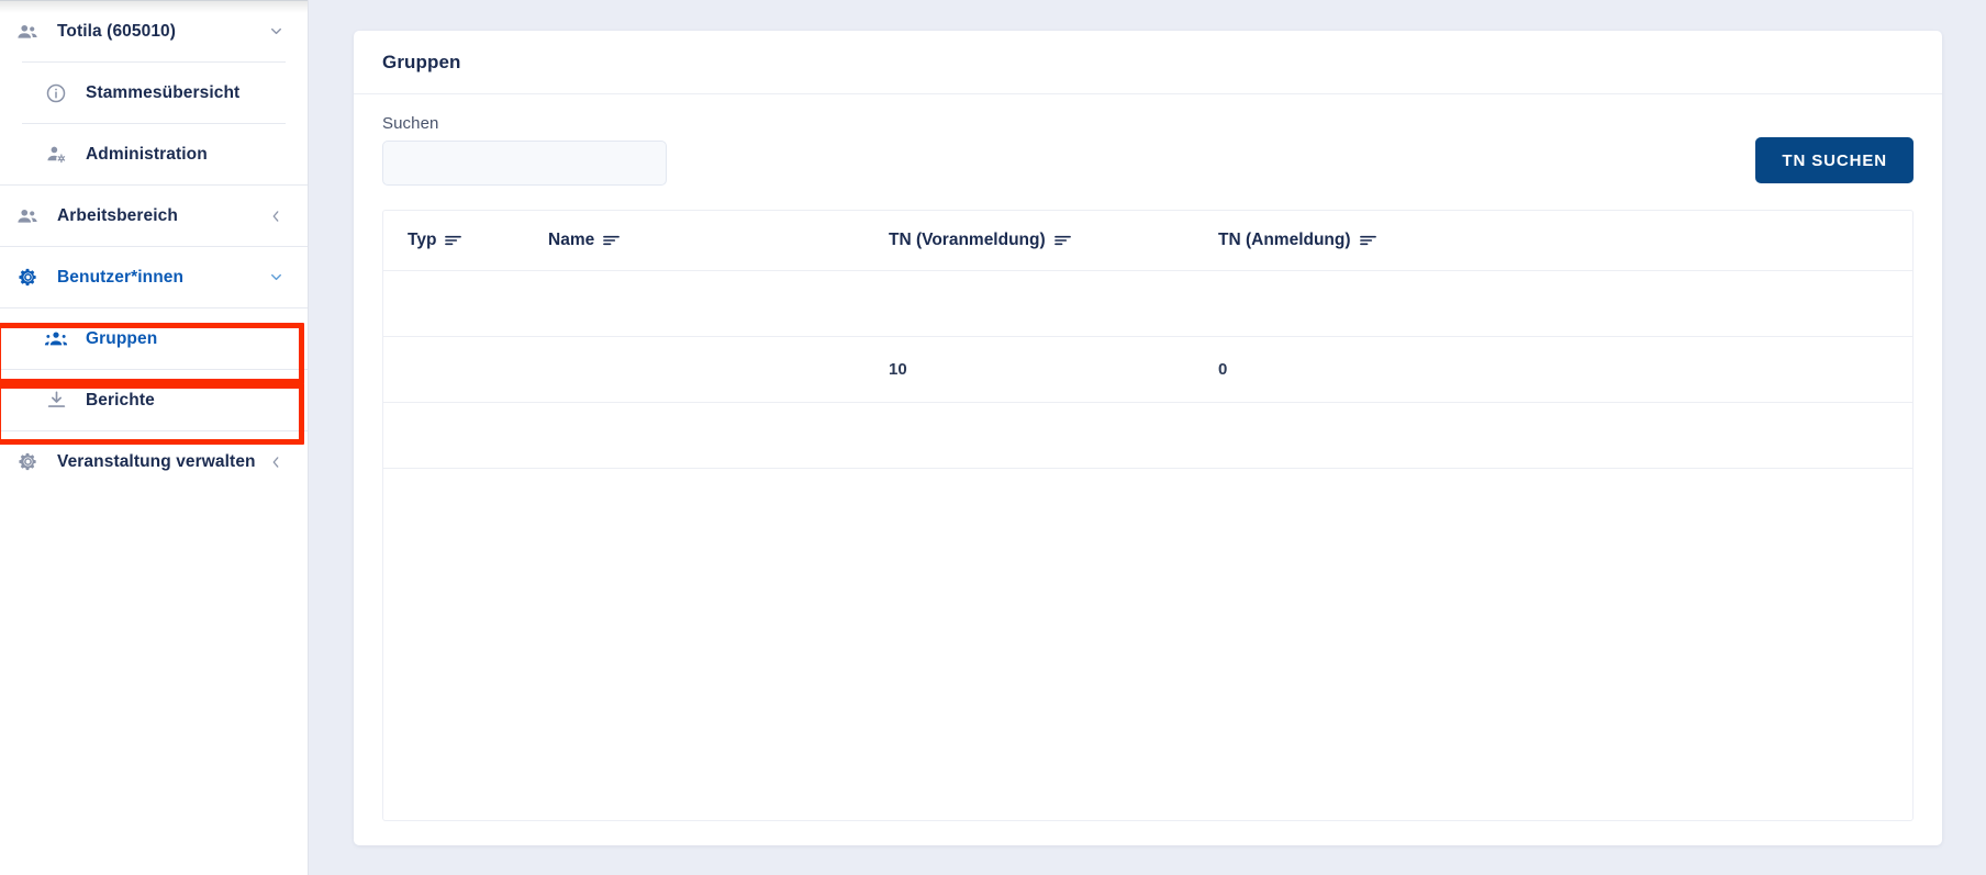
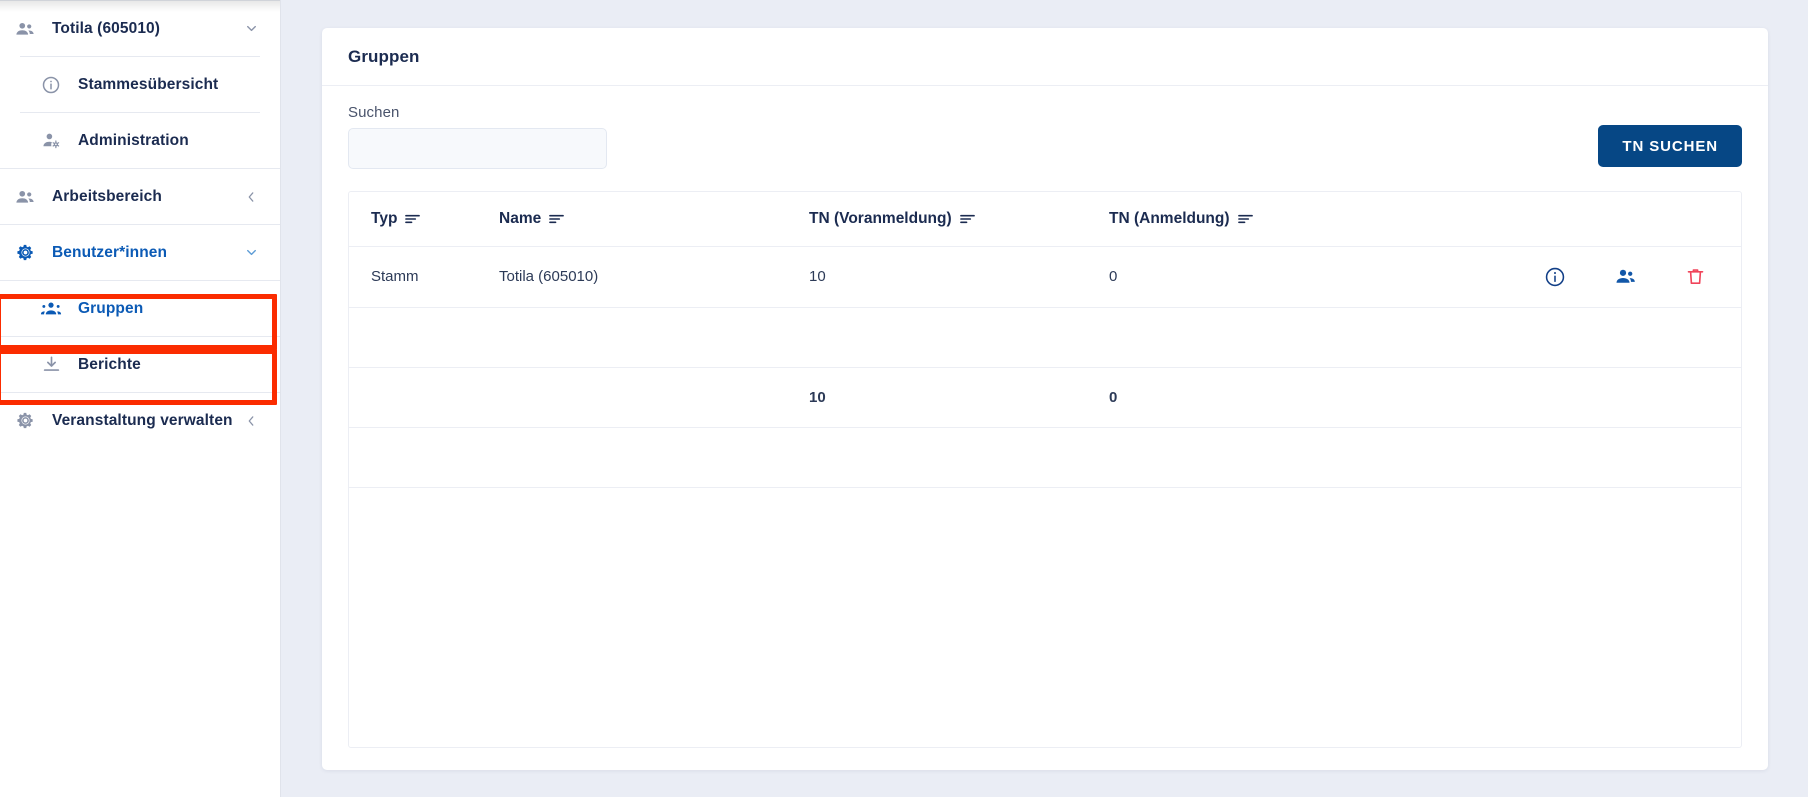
  Totila (605010)
  Stammesübersicht
  Administration
  Arbeitsbereich
  Benutzer*innen
  Gruppen
  Berichte
  Veranstaltung verwalten
  Gruppen
  Suchen
  TN SUCHEN
  Typ	Name	TN (Voranmeldung)	TN (Anmeldung)
+ Stamm	Totila (605010)	10	0
  		10	0
